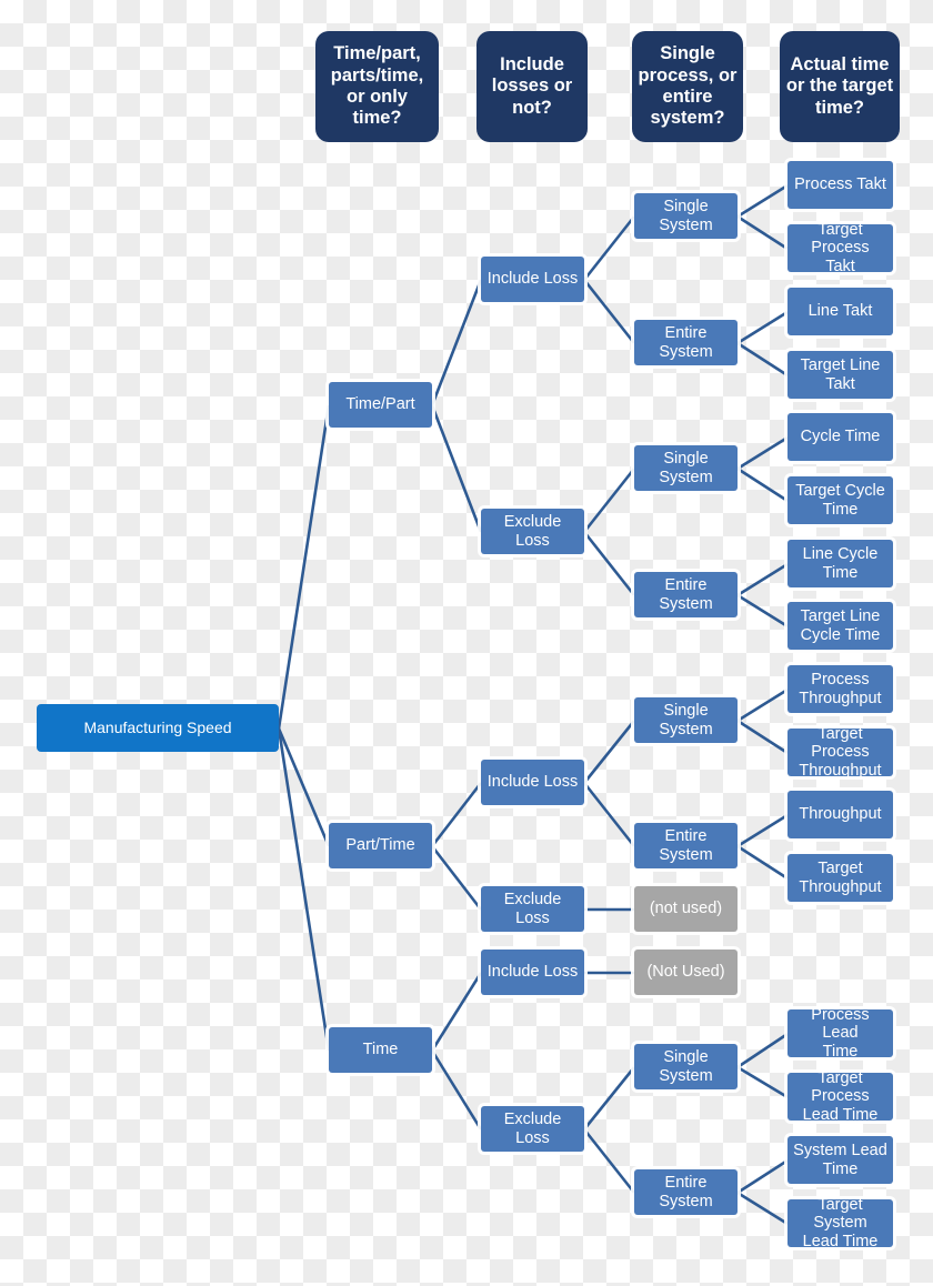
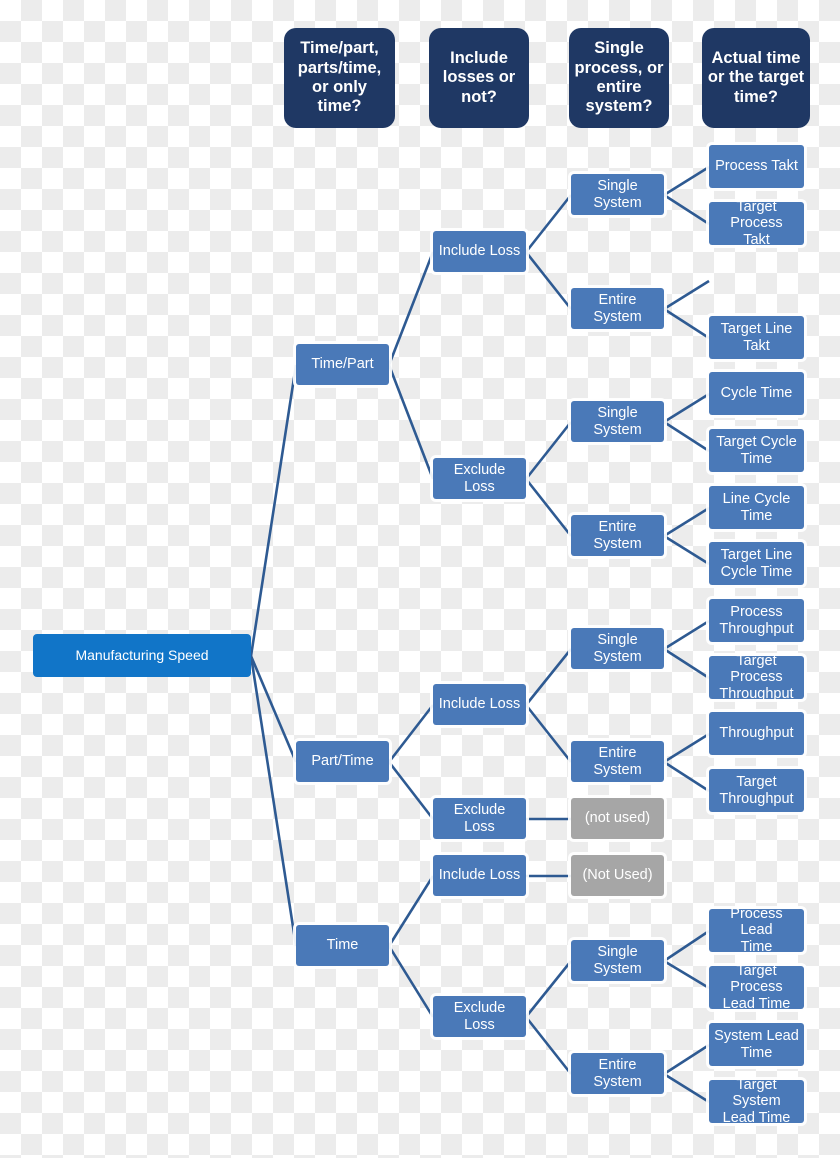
  Time/part,
  parts/time,
  or only
  time?
  Include
  losses or
  not?
  Single
  process, or
  entire
  system?
  Actual time
  or the target
  time?
  Manufacturing Speed
  Time/Part
  Part/Time
  Time
  Include Loss
  Exclude Loss
  Include Loss
  Exclude Loss
  Include Loss
  Exclude Loss
  Single System
  Entire System
  Single System
  Entire System
  Single System
  Entire System
  Single System
  Entire System
  (not used)
  (Not Used)
  Process Takt
  Target Process
  Takt
- Line Takt
  Target Line
  Takt
  Cycle Time
  Target Cycle
  Time
  Line Cycle Time
  Target Line
  Cycle Time
  Process
  Throughput
  Target Process
  Throughput
  Throughput
  Target
  Throughput
  Process Lead
  Time
  Target Process
  Lead Time
  System Lead
  Time
  Target System
  Lead Time
